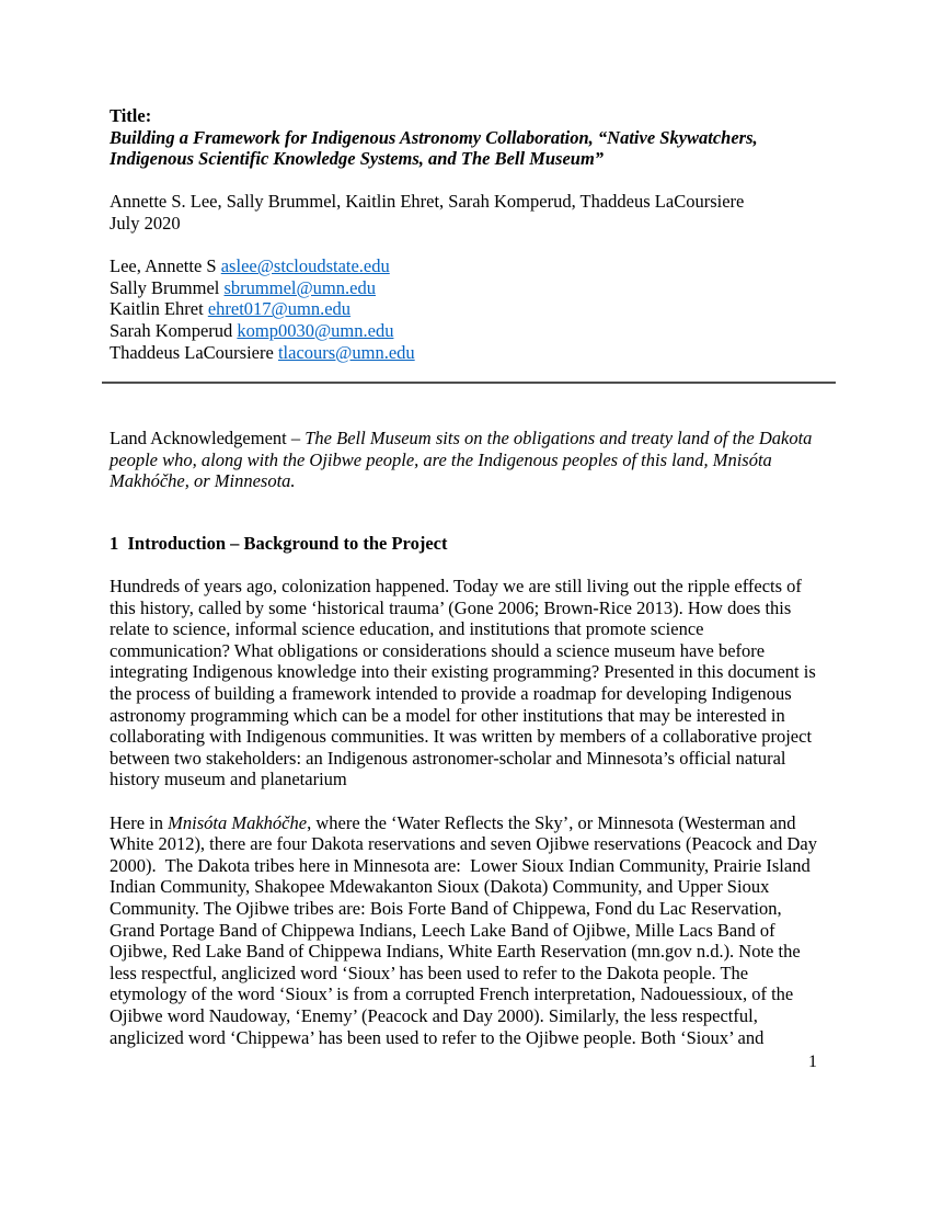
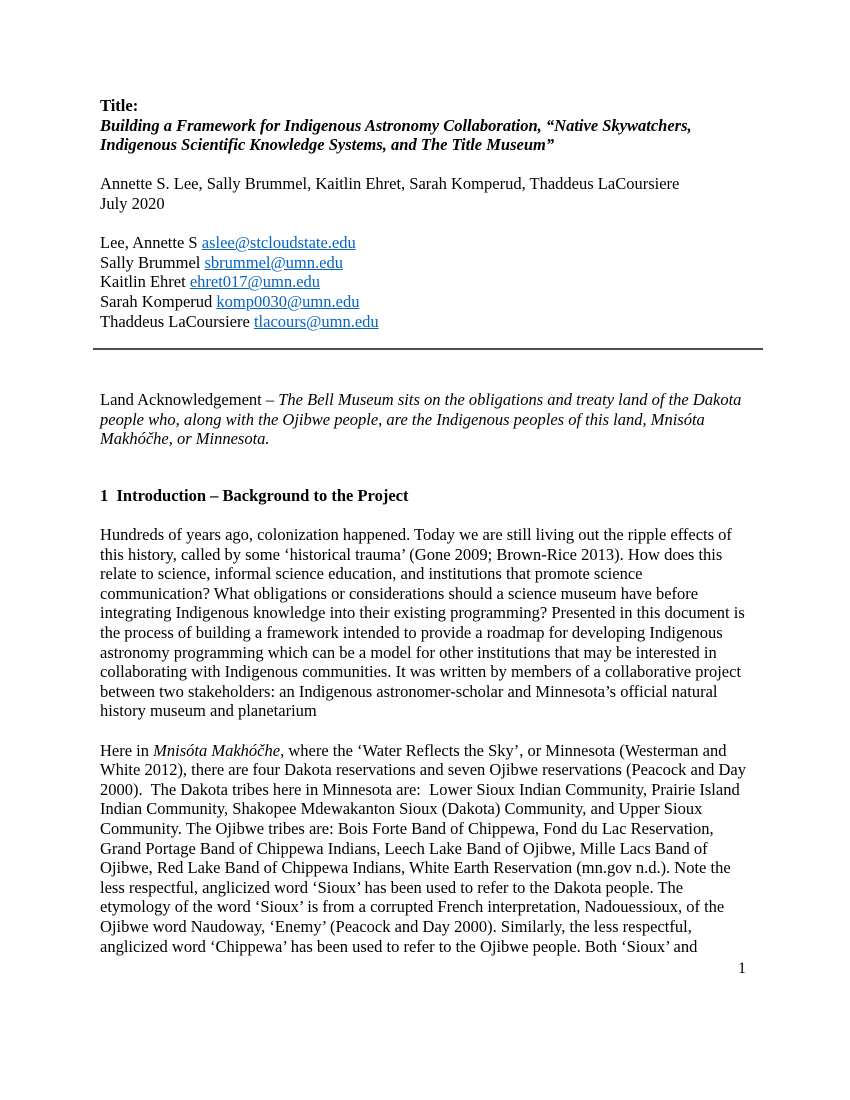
  Title:
  Building a Framework for Indigenous Astronomy Collaboration, “Native Skywatchers,
- Indigenous Scientific Knowledge Systems, and The Bell Museum”
+ Indigenous Scientific Knowledge Systems, and The Title Museum”
  Annette S. Lee, Sally Brummel, Kaitlin Ehret, Sarah Komperud, Thaddeus LaCoursiere
  July 2020
  Lee, Annette S aslee@stcloudstate.edu
  Sally Brummel sbrummel@umn.edu
  Kaitlin Ehret ehret017@umn.edu
  Sarah Komperud komp0030@umn.edu
  Thaddeus LaCoursiere tlacours@umn.edu
  Land Acknowledgement – The Bell Museum sits on the obligations and treaty land of the Dakota people who, along with the Ojibwe people, are the Indigenous peoples of this land, Mnisóta Makhóčhe, or Minnesota.
  1 Introduction – Background to the Project
- Hundreds of years ago, colonization happened. Today we are still living out the ripple effects of this history, called by some ‘historical trauma’ (Gone 2006; Brown-Rice 2013). How does this relate to science, informal science education, and institutions that promote science communication? What obligations or considerations should a science museum have before integrating Indigenous knowledge into their existing programming? Presented in this document is the process of building a framework intended to provide a roadmap for developing Indigenous astronomy programming which can be a model for other institutions that may be interested in collaborating with Indigenous communities. It was written by members of a collaborative project between two stakeholders: an Indigenous astronomer-scholar and Minnesota’s official natural history museum and planetarium
+ Hundreds of years ago, colonization happened. Today we are still living out the ripple effects of this history, called by some ‘historical trauma’ (Gone 2009; Brown-Rice 2013). How does this relate to science, informal science education, and institutions that promote science communication? What obligations or considerations should a science museum have before integrating Indigenous knowledge into their existing programming? Presented in this document is the process of building a framework intended to provide a roadmap for developing Indigenous astronomy programming which can be a model for other institutions that may be interested in collaborating with Indigenous communities. It was written by members of a collaborative project between two stakeholders: an Indigenous astronomer-scholar and Minnesota’s official natural history museum and planetarium
  Here in Mnisóta Makhóčhe, where the ‘Water Reflects the Sky’, or Minnesota (Westerman and White 2012), there are four Dakota reservations and seven Ojibwe reservations (Peacock and Day 2000). The Dakota tribes here in Minnesota are: Lower Sioux Indian Community, Prairie Island Indian Community, Shakopee Mdewakanton Sioux (Dakota) Community, and Upper Sioux Community. The Ojibwe tribes are: Bois Forte Band of Chippewa, Fond du Lac Reservation, Grand Portage Band of Chippewa Indians, Leech Lake Band of Ojibwe, Mille Lacs Band of Ojibwe, Red Lake Band of Chippewa Indians, White Earth Reservation (mn.gov n.d.). Note the less respectful, anglicized word ‘Sioux’ has been used to refer to the Dakota people. The etymology of the word ‘Sioux’ is from a corrupted French interpretation, Nadouessioux, of the Ojibwe word Naudoway, ‘Enemy’ (Peacock and Day 2000). Similarly, the less respectful, anglicized word ‘Chippewa’ has been used to refer to the Ojibwe people. Both ‘Sioux’ and
  1
